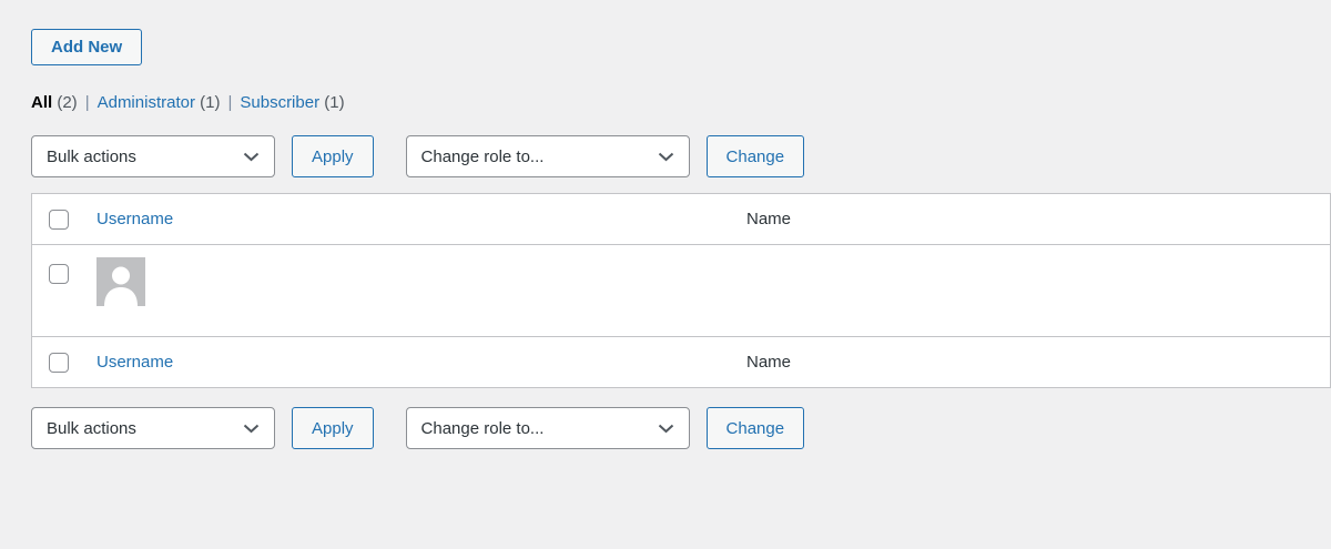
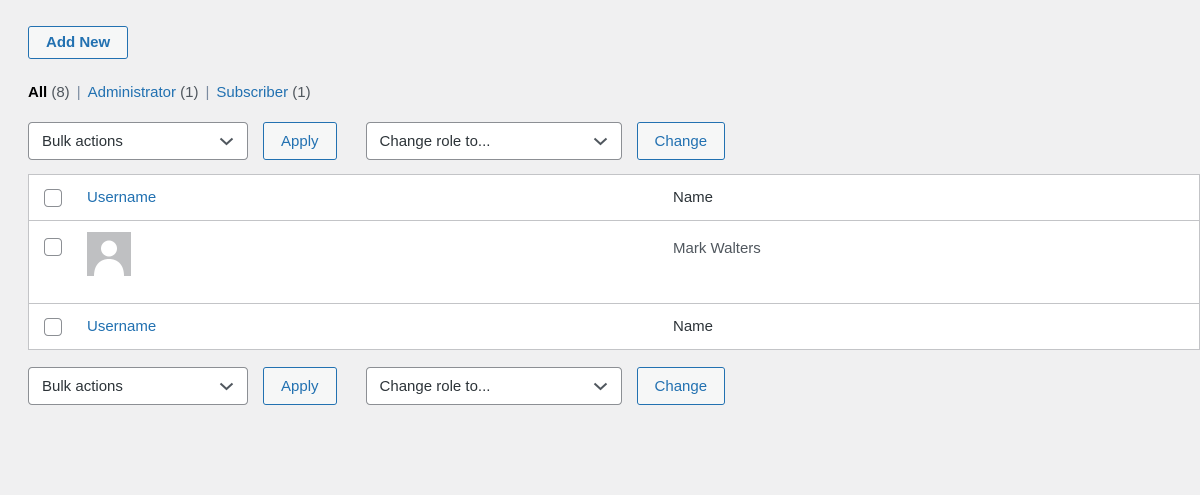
  Add New
- All (2) | Administrator (1) | Subscriber (1)
+ All (8) | Administrator (1) | Subscriber (1)
  Bulk actions
  Apply
  Change role to...
  Change
  Username
  Name
+ Mark Walters
  Username
  Name
  Bulk actions
  Apply
  Change role to...
  Change
